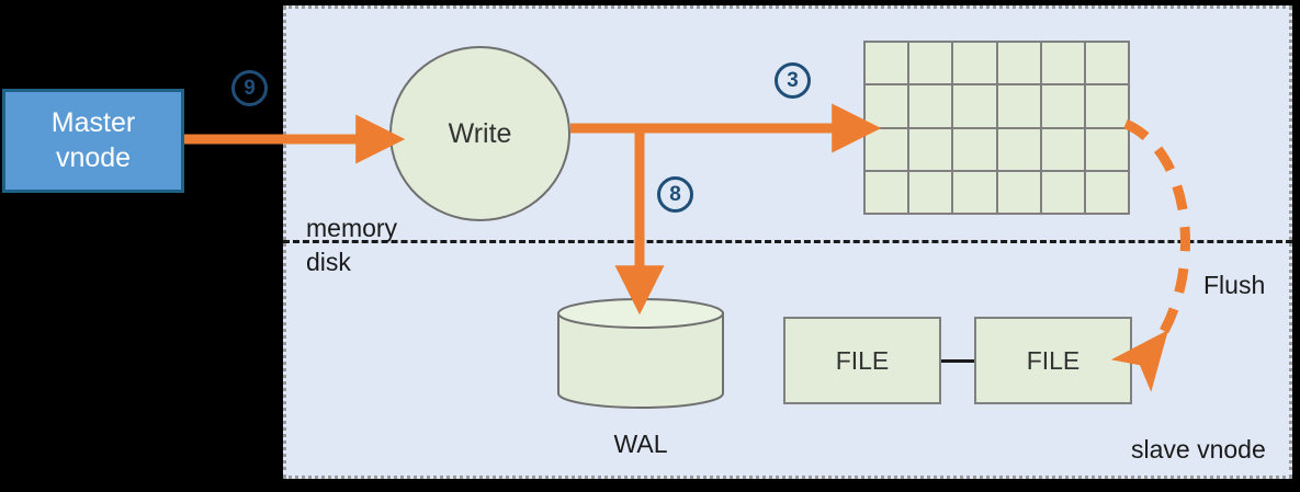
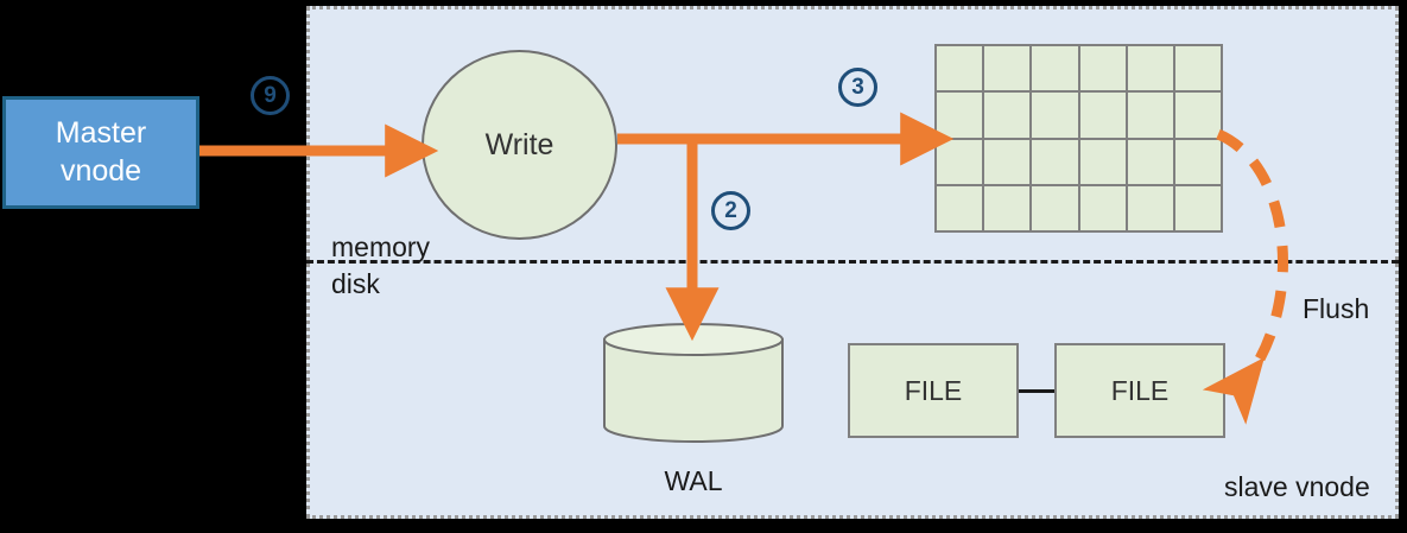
  memory
  disk
  Master
  vnode
  Write
  WAL
  FILE
  FILE
  9
- 8
+ 2
  3
  Flush
  slave vnode
